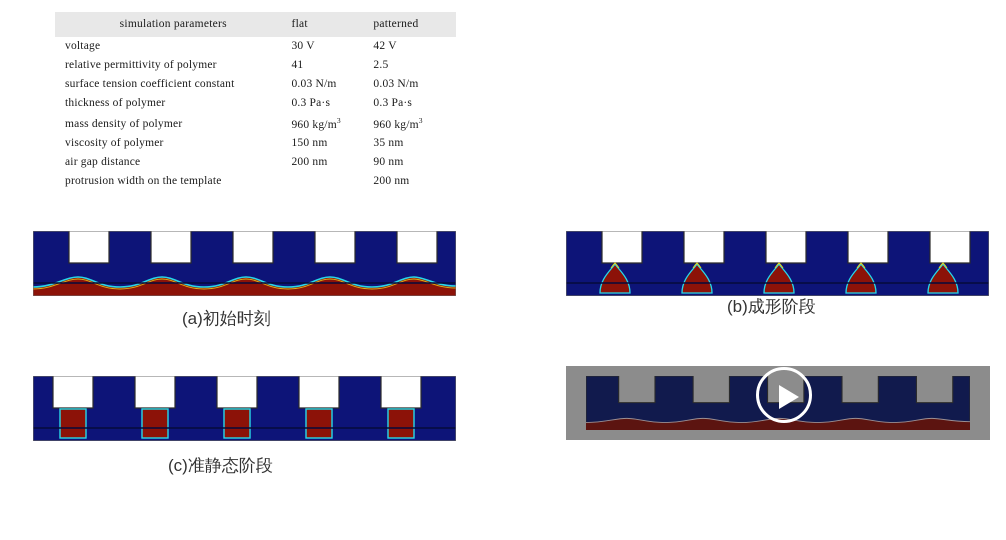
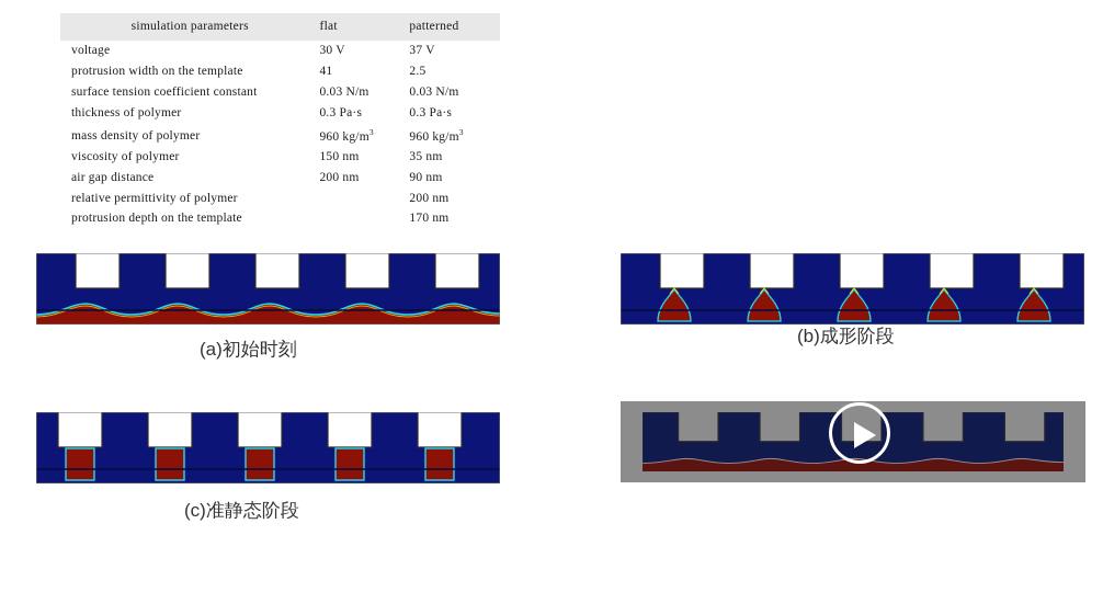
  simulation parameters	flat	patterned
- voltage	30 V	42 V
+ voltage	30 V	37 V
- relative permittivity of polymer	41	2.5
+ protrusion width on the template	41	2.5
  surface tension coefficient constant	0.03 N/m	0.03 N/m
  thickness of polymer	0.3 Pa·s	0.3 Pa·s
  mass density of polymer	960 kg/m3	960 kg/m3
  viscosity of polymer	150 nm	35 nm
  air gap distance	200 nm	90 nm
- protrusion width on the template		200 nm
+ relative permittivity of polymer		200 nm
+ protrusion depth on the template		170 nm
  (a)初始时刻
  (b)成形阶段
  (c)准静态阶段
